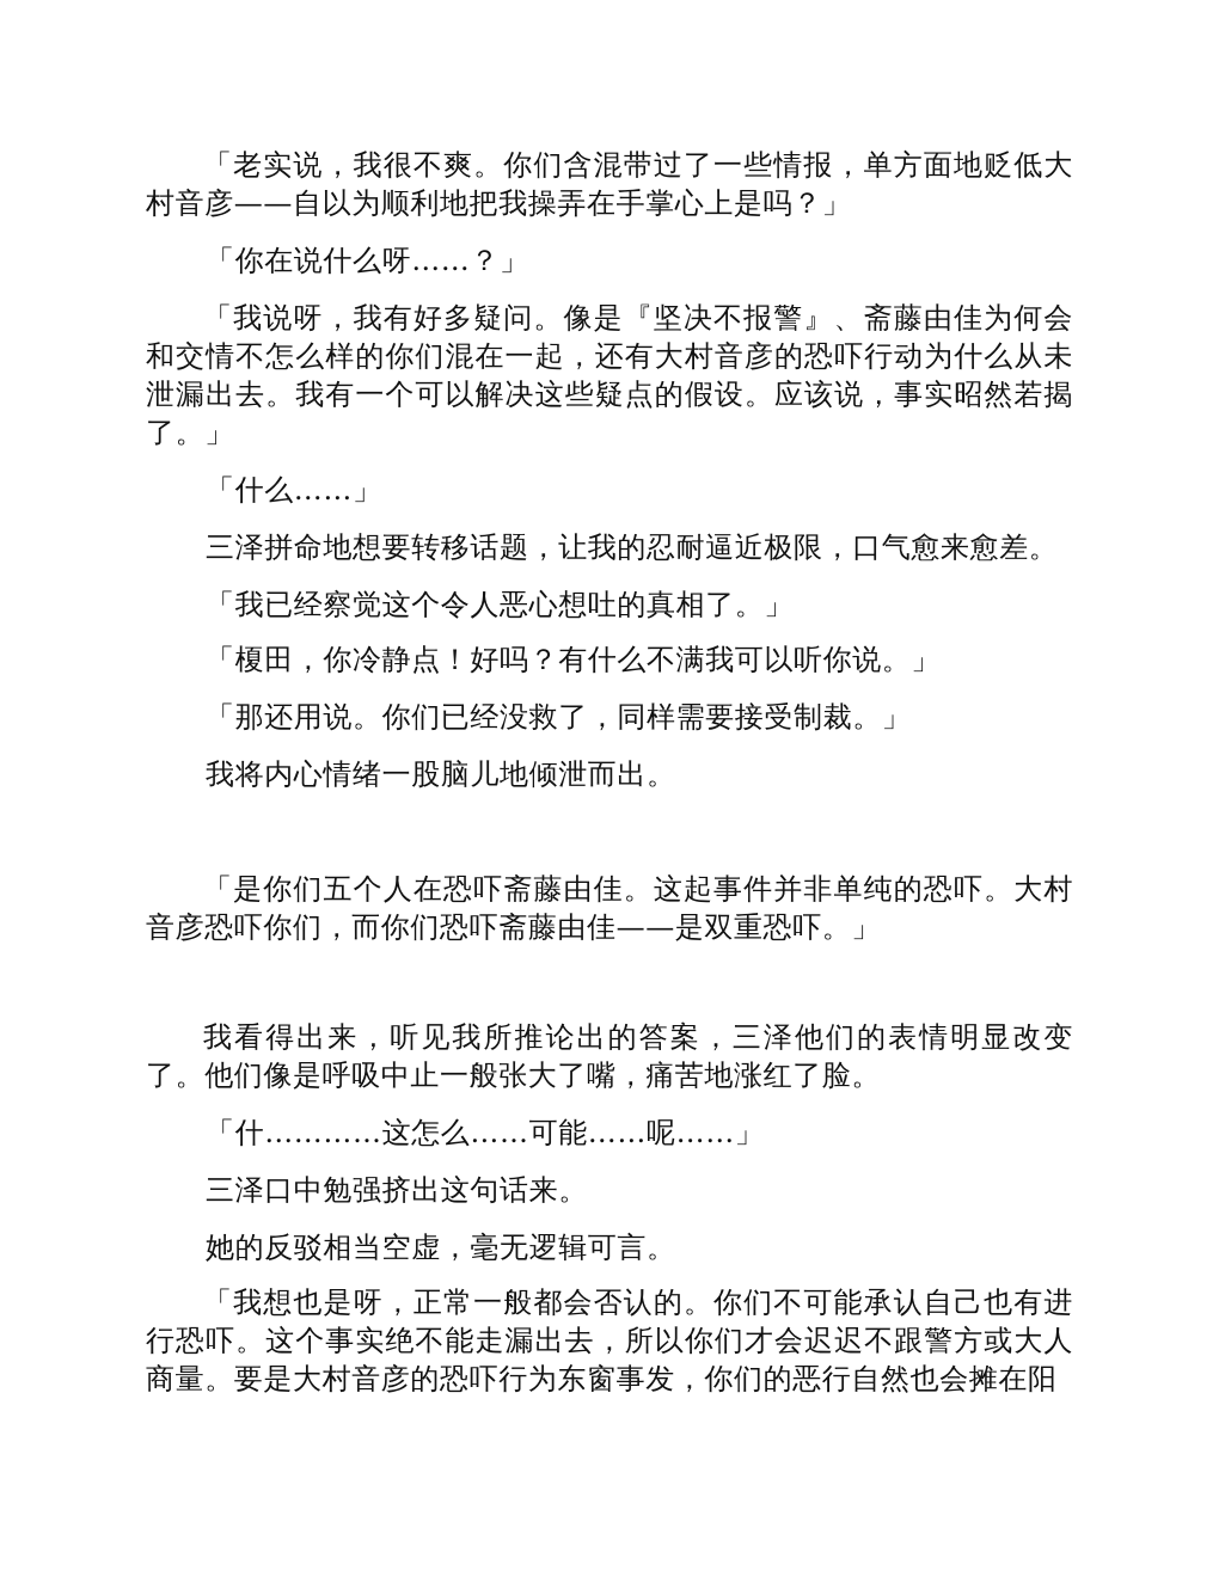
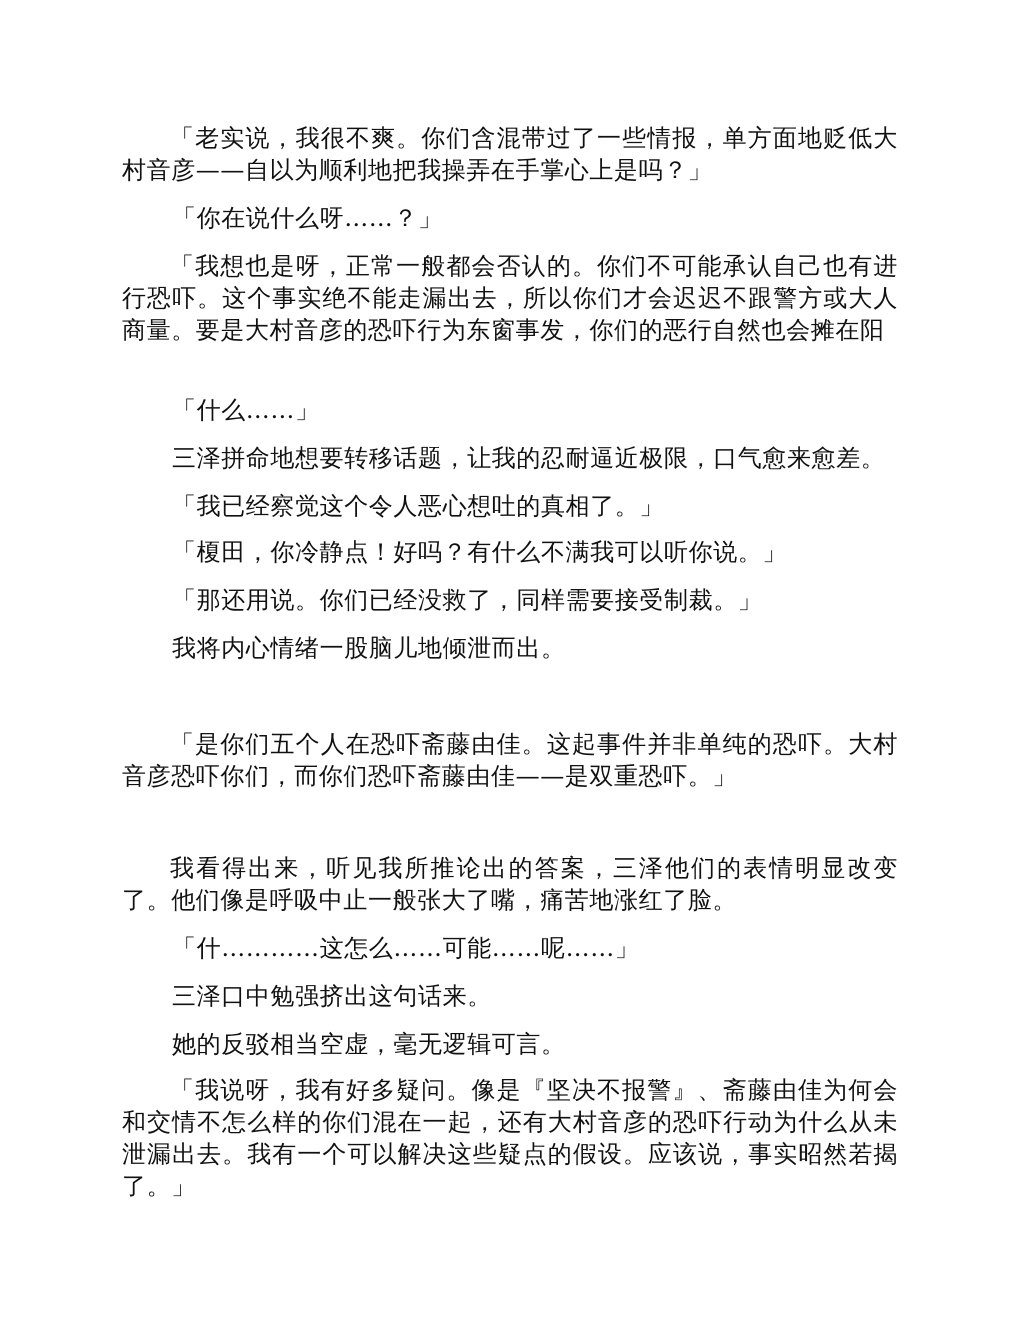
  「老实说，我很不爽。你们含混带过了一些情报，单方面地贬低大村音彦——自以为顺利地把我操弄在手掌心上是吗？」
  「你在说什么呀……？」
- 「我说呀，我有好多疑问。像是『坚决不报警』、斋藤由佳为何会和交情不怎么样的你们混在一起，还有大村音彦的恐吓行动为什么从未泄漏出去。我有一个可以解决这些疑点的假设。应该说，事实昭然若揭了。」
+ 「我想也是呀，正常一般都会否认的。你们不可能承认自己也有进行恐吓。这个事实绝不能走漏出去，所以你们才会迟迟不跟警方或大人商量。要是大村音彦的恐吓行为东窗事发，你们的恶行自然也会摊在阳
  「什么……」
  三泽拼命地想要转移话题，让我的忍耐逼近极限，口气愈来愈差。
  「我已经察觉这个令人恶心想吐的真相了。」
  「榎田，你冷静点！好吗？有什么不满我可以听你说。」
  「那还用说。你们已经没救了，同样需要接受制裁。」
  我将内心情绪一股脑儿地倾泄而出。
  「是你们五个人在恐吓斋藤由佳。这起事件并非单纯的恐吓。大村音彦恐吓你们，而你们恐吓斋藤由佳——是双重恐吓。」
  我看得出来，听见我所推论出的答案，三泽他们的表情明显改变了。他们像是呼吸中止一般张大了嘴，痛苦地涨红了脸。
  「什…………这怎么……可能……呢……」
  三泽口中勉强挤出这句话来。
  她的反驳相当空虚，毫无逻辑可言。
- 「我想也是呀，正常一般都会否认的。你们不可能承认自己也有进行恐吓。这个事实绝不能走漏出去，所以你们才会迟迟不跟警方或大人商量。要是大村音彦的恐吓行为东窗事发，你们的恶行自然也会摊在阳
+ 「我说呀，我有好多疑问。像是『坚决不报警』、斋藤由佳为何会和交情不怎么样的你们混在一起，还有大村音彦的恐吓行动为什么从未泄漏出去。我有一个可以解决这些疑点的假设。应该说，事实昭然若揭了。」
